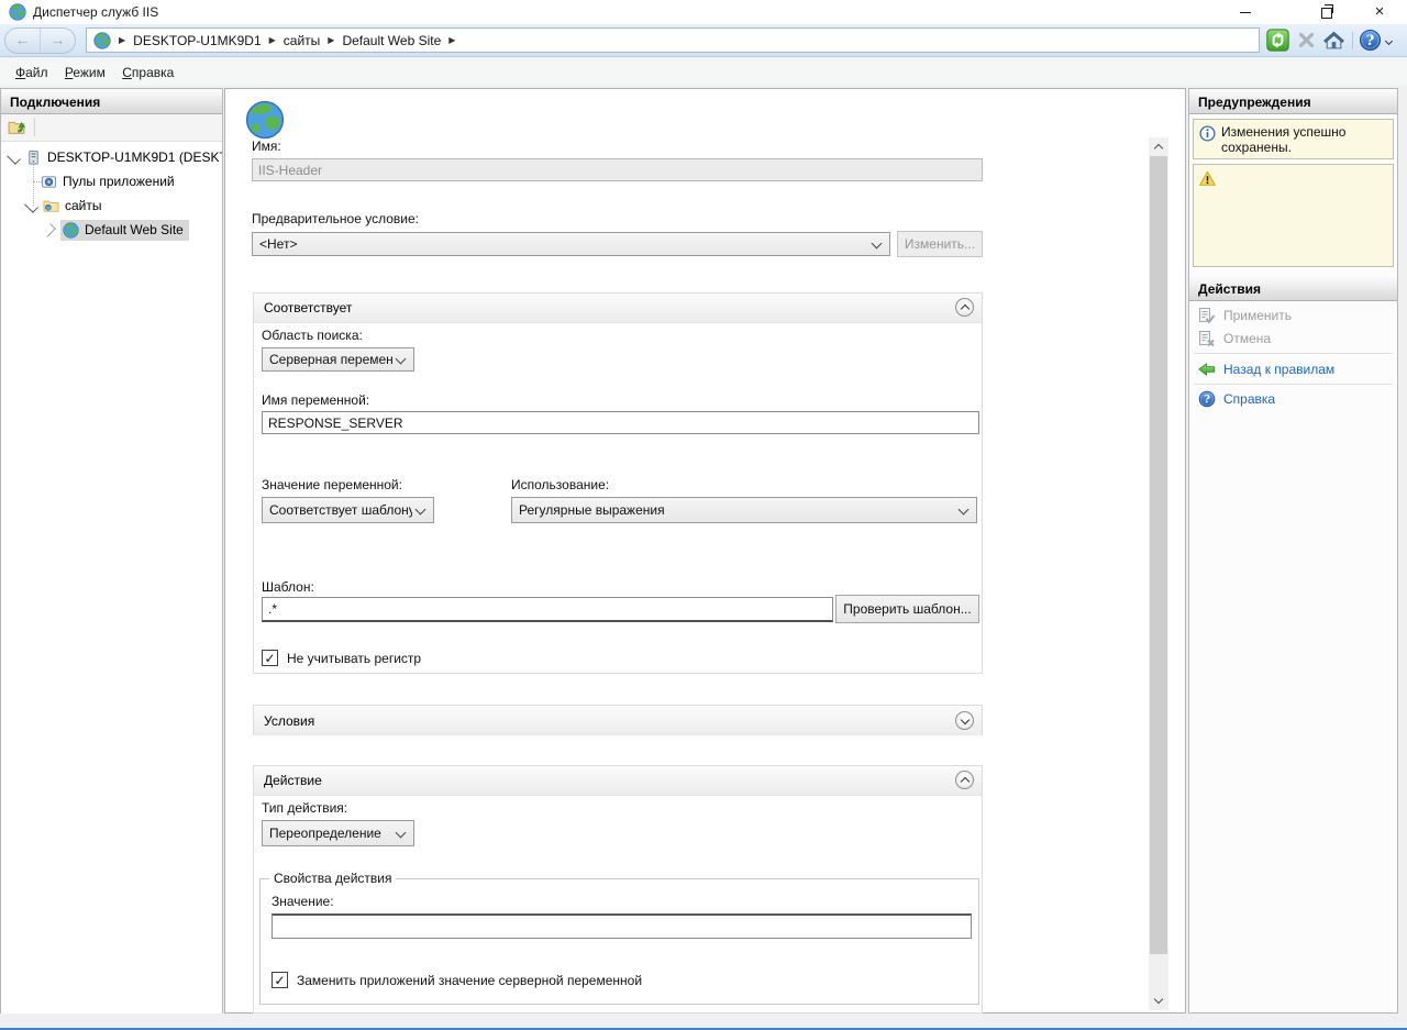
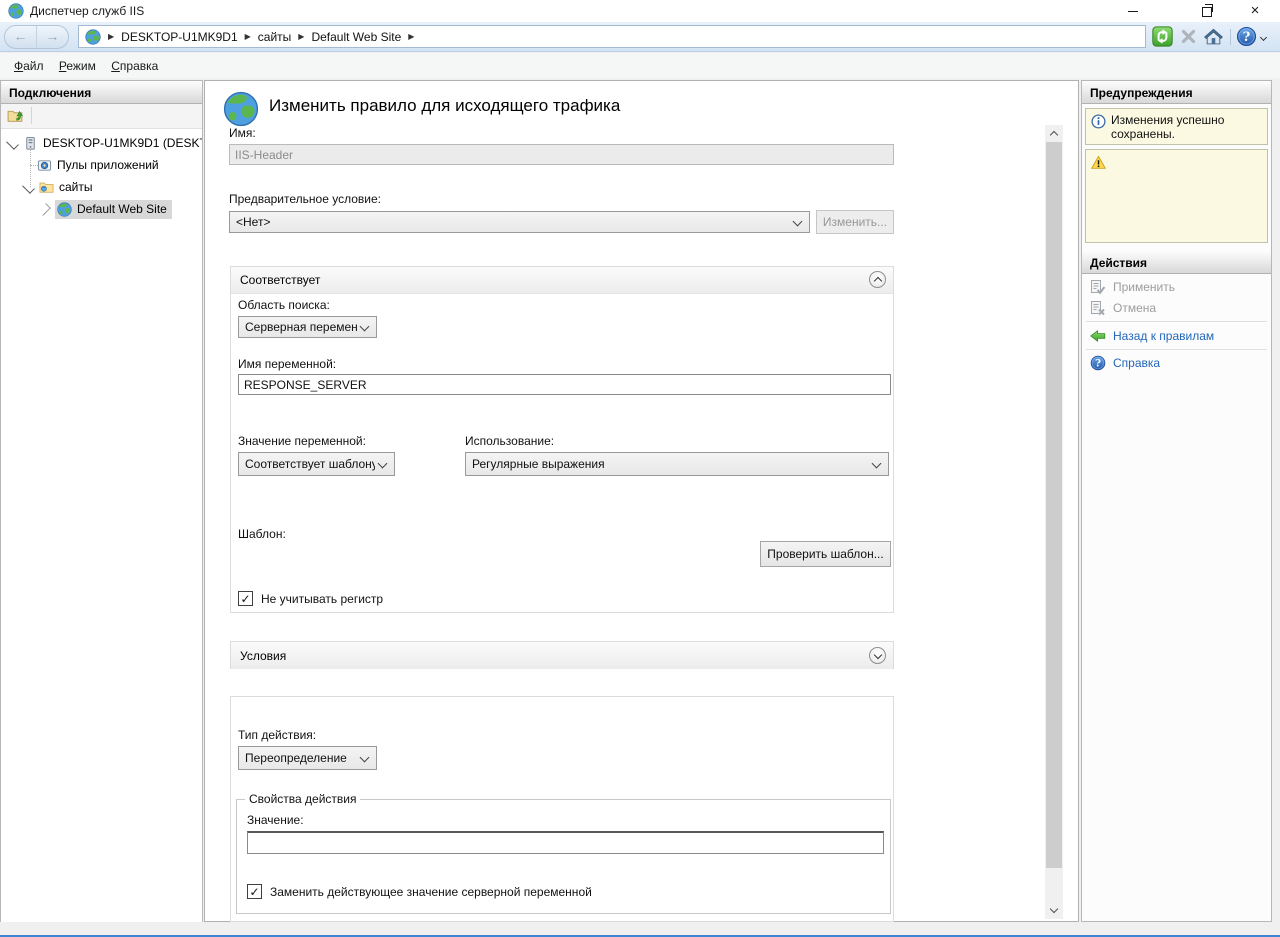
  Диспетчер служб IIS
  ×
  ←
  →
  ▶
  DESKTOP-U1MK9D1
  ▶
  сайты
  ▶
  Default Web Site
  ▶
  Файл Режим Справка
  Подключения
  DESKTOP-U1MK9D1 (DESK
  Пулы приложений
  сайты
  Default Web Site
+ Изменить правило для исходящего трафика
  Имя:
  IIS-Header
  Предварительное условие:
  <Нет>
  Изменить...
  Соответствует
  Область поиска:
  Серверная перемен
  Имя переменной:
  RESPONSE_SERVER
  Значение переменной:
  Соответствует шаблону
  Использование:
  Регулярные выражения
  Шаблон:
- .*
  Проверить шаблон...
  ✓
  Не учитывать регистр
  Условия
- Действие
  Тип действия:
  Переопределение
  Свойства действия
  Значение:
  ✓
- Заменить приложений значение серверной переменной
+ Заменить действующее значение серверной переменной
  Предупреждения
  Изменения успешно сохранены.
  Действия
  Применить
  Отмена
  Назад к правилам
  Справка
